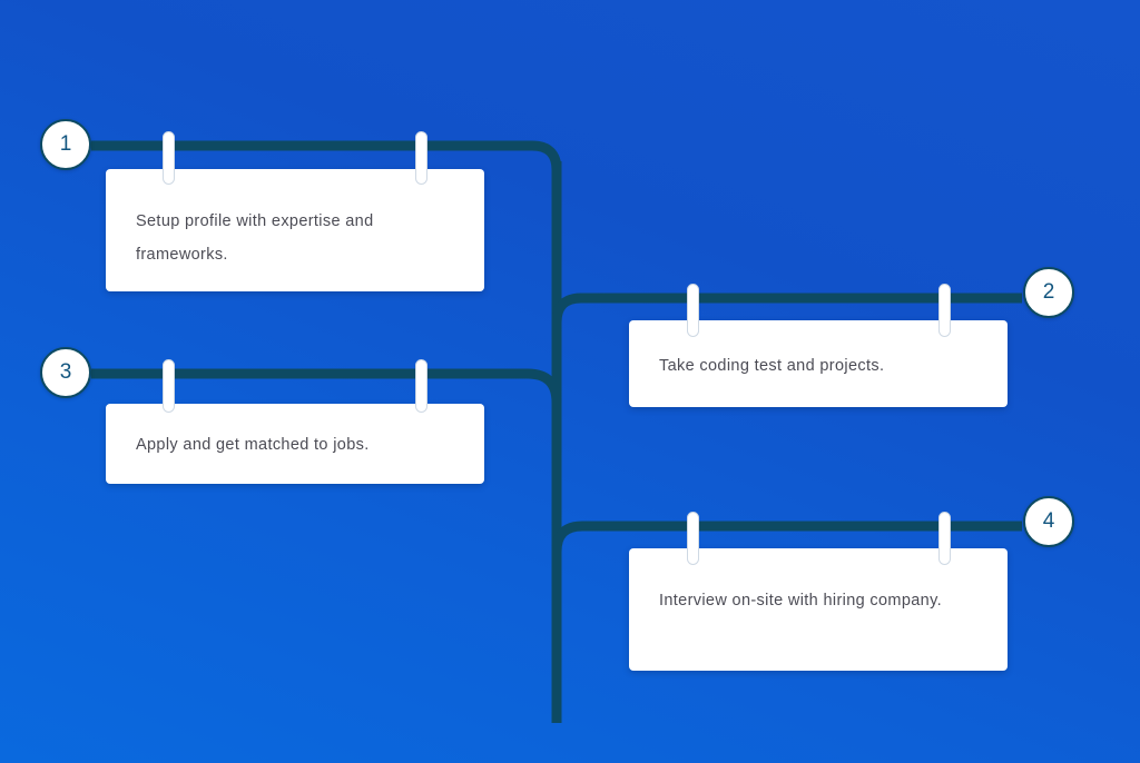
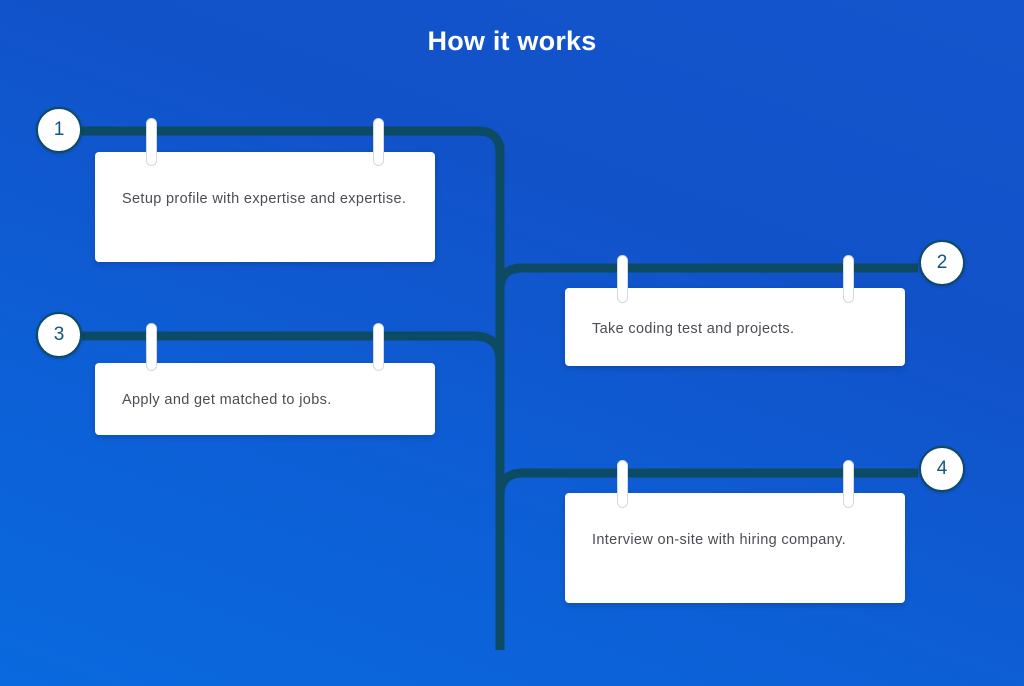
+ How it works
  1
  2
  3
  4
- Setup profile with expertise and frameworks.
+ Setup profile with expertise and expertise.
  Take coding test and projects.
  Apply and get matched to jobs.
  Interview on-site with hiring company.
